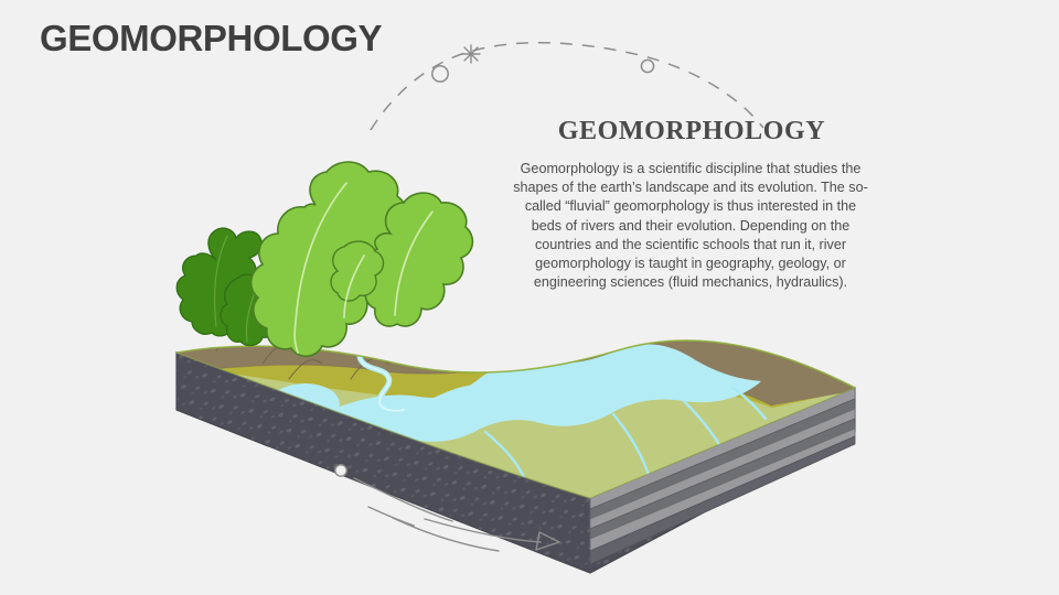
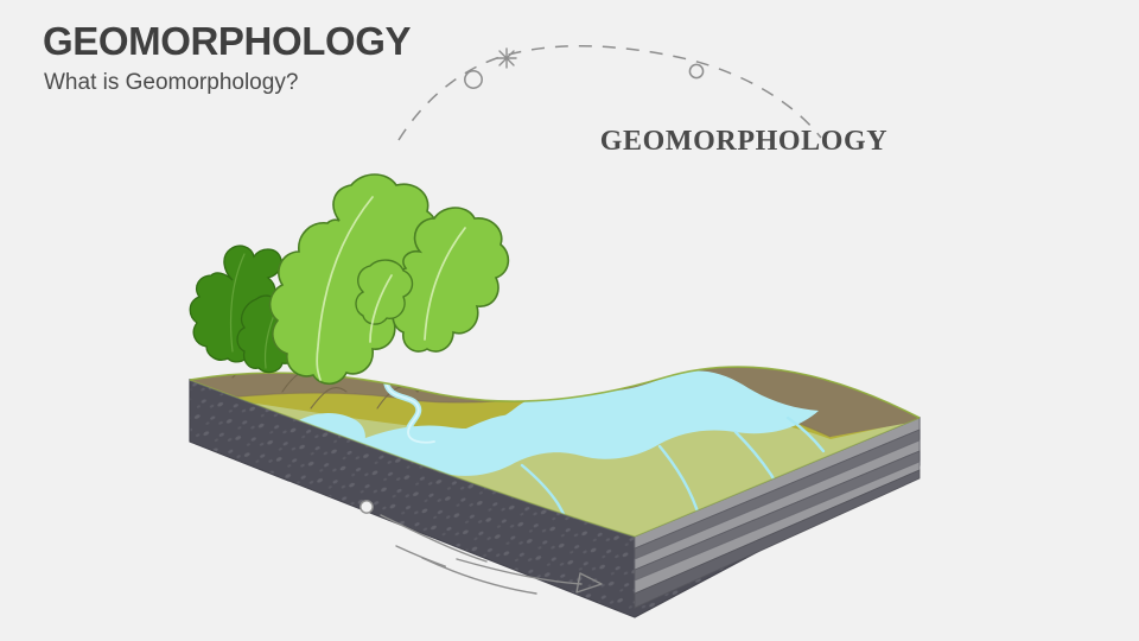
  GEOMORPHOLOGY
+ What is Geomorphology?
  GEOMORPHOLOGY
- Geomorphology is a scientific discipline that studies the shapes of the earth’s landscape and its evolution. The so-called “fluvial” geomorphology is thus interested in the beds of rivers and their evolution. Depending on the countries and the scientific schools that run it, river geomorphology is taught in geography, geology, or engineering sciences (fluid mechanics, hydraulics).
